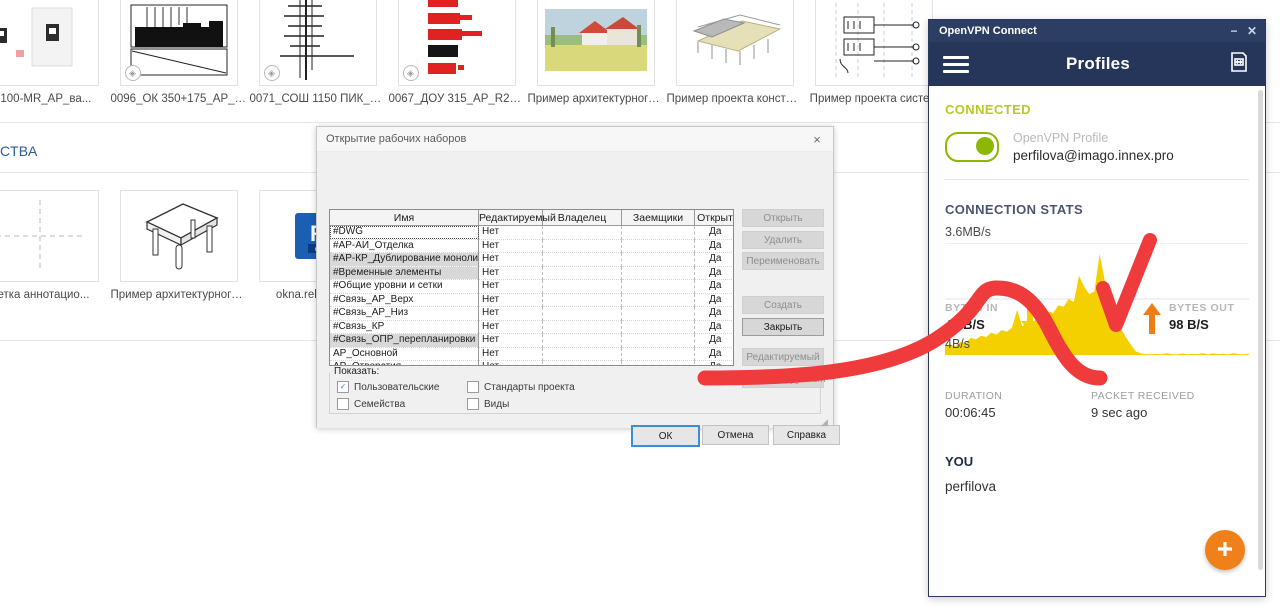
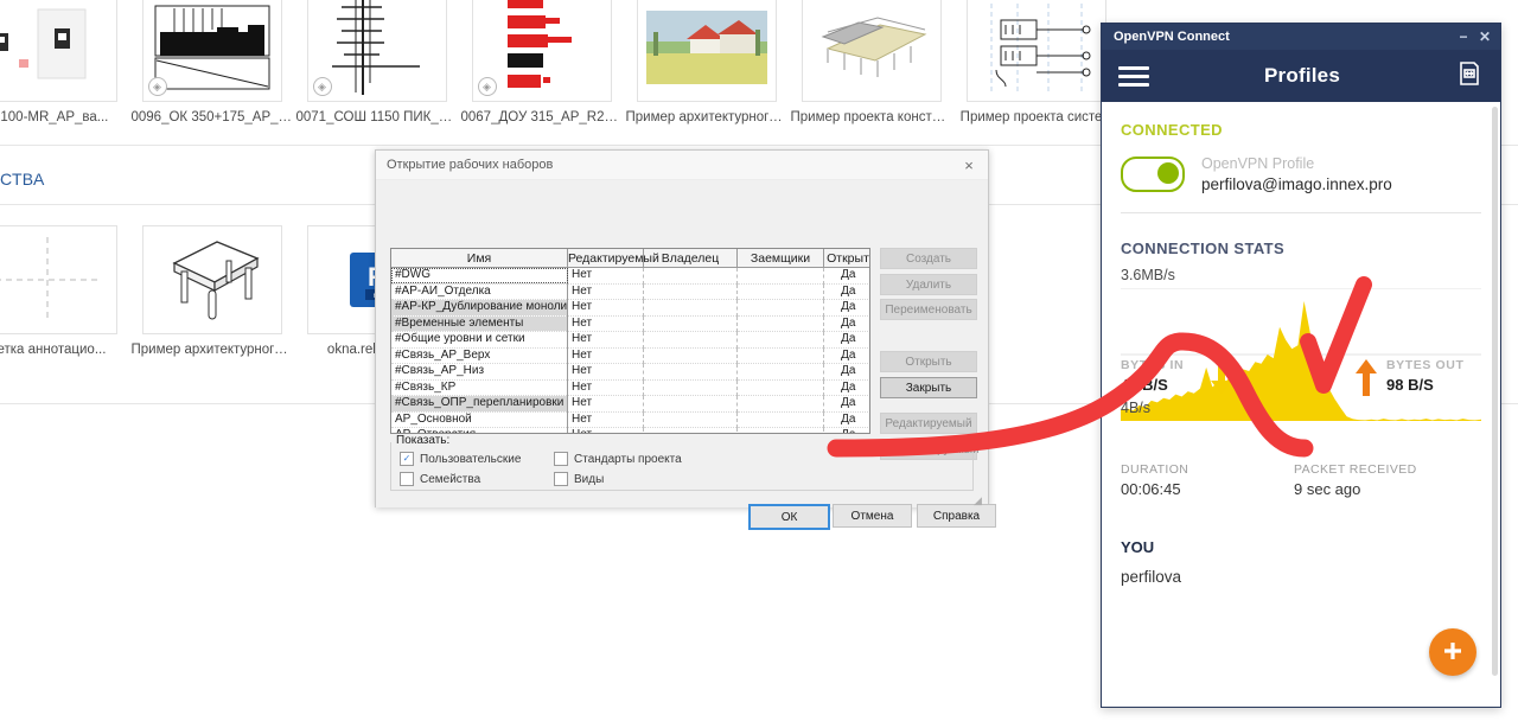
  100-MR_AP_ва...
  ◈
  0096_ОК 350+175_АР_R2
  ◈
  0071_СОШ 1150 ПИК_АИ
  ◈
  0067_ДОУ 315_AP_R22.r
  Пример архитектурного ..
  Пример проекта констру..
  Пример проекта систе
  СТВА
  етка аннотацио...
  Пример архитектурного ..
  Открытие рабочих наборов
  ×
  Имя	Редактируем	Владелец	Заемщики	Открыт
  #DWG	Нет			Да
  #АР-АИ_Отделка	Нет			Да
  #АР-КР_Дублирование моноли	Нет			Да
  #Временные элементы	Нет			Да
  #Общие уровни и сетки	Нет			Да
  #Связь_АР_Верх	Нет			Да
  #Связь_АР_Низ	Нет			Да
  #Связь_КР	Нет			Да
  #Связь_ОПР_перепланировки	Нет			Да
  АР_Основной	Нет			Да
- Открыть
+ Создать
  Удалить
  Переименовать
- Создать
+ Открыть
  Закрыть
  Редактируемый
  Показать:
  ✓
  Пользовательские
  Стандарты проекта
  Семейства
  Виды
  ОК
  Отмена
  Справка
  ◢
  OpenVPN Connect
  −
  ✕
  Profiles
  CONNECTED
  OpenVPN Profile
  perfilova@imago.innex.pro
  CONNECTION STATS
  3.6MB/s
  4B/s
  BYTES OUT
  98 B/S
  DURATION
  00:06:45
  PACKET RECEIVED
  9 sec ago
  YOU
  perfilova
